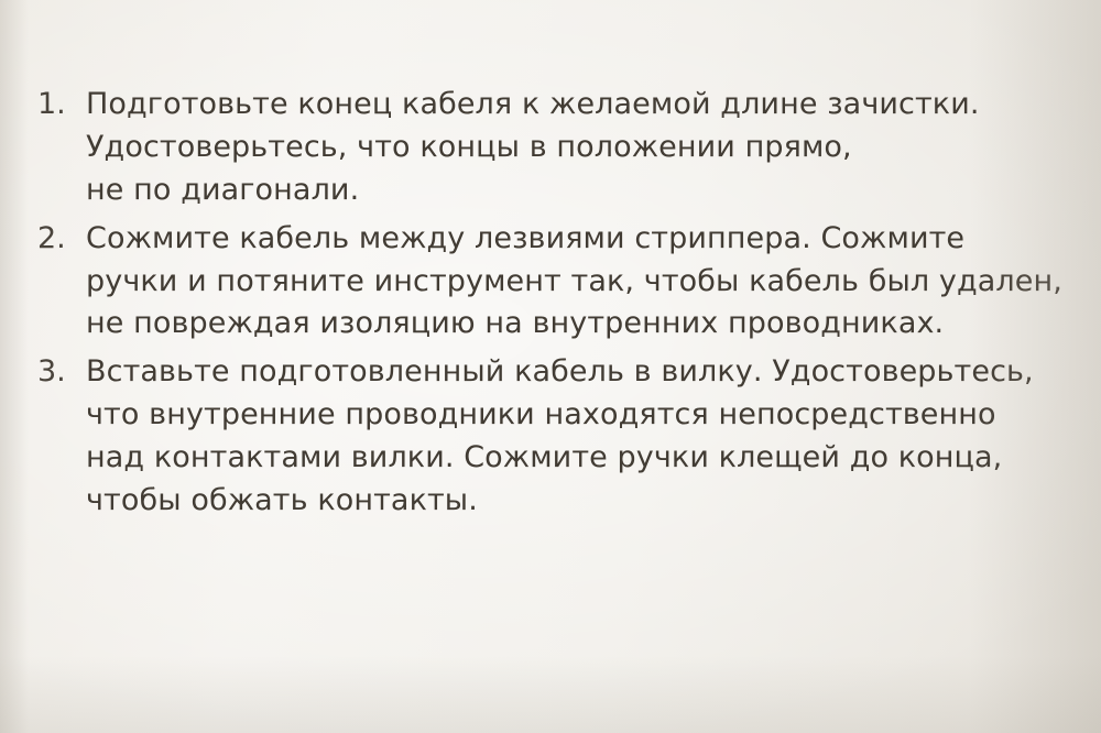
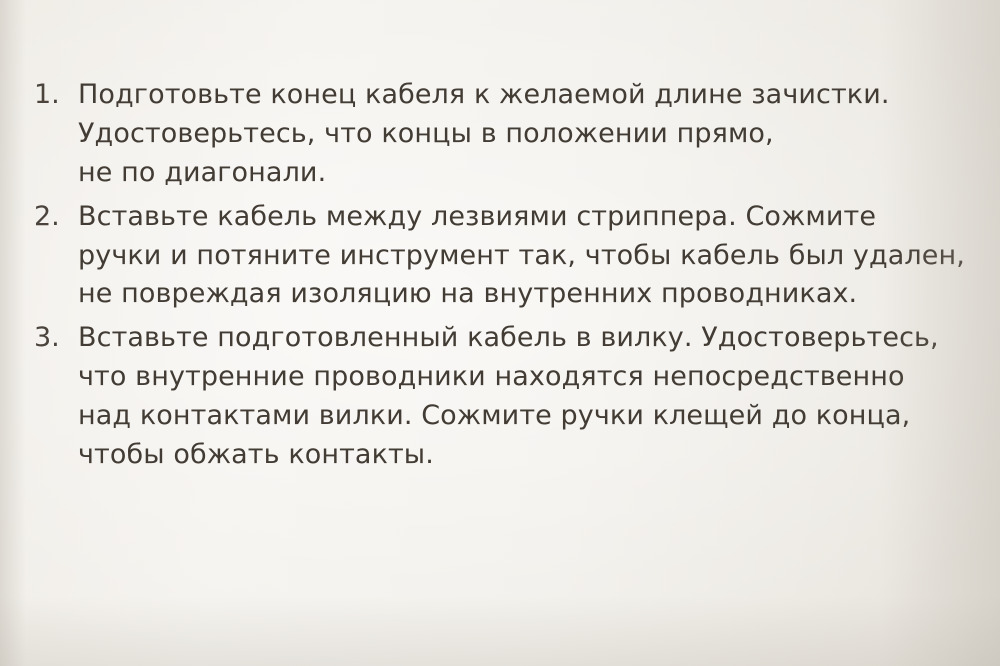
  1.
  Подготовьте конец кабеля к желаемой длине зачистки
  Удостоверьтесь, что концы в положении прямо,
  не по диагонали.
  2.
- Сожмите кабель между лезвиями стриппера. Сожмите
+ Вставьте кабель между лезвиями стриппера. Сожмите
  ручки и потяните инструмент так, чтобы кабель был уд
  не повреждая изоляцию на внутренних проводниках.
  3.
  Вставьте подготовленный кабель в вилку. Удостоверьт
  что внутренние проводники находятся непосредствен
  над контактами вилки. Сожмите ручки клещей до конц
  чтобы обжать контакты.
